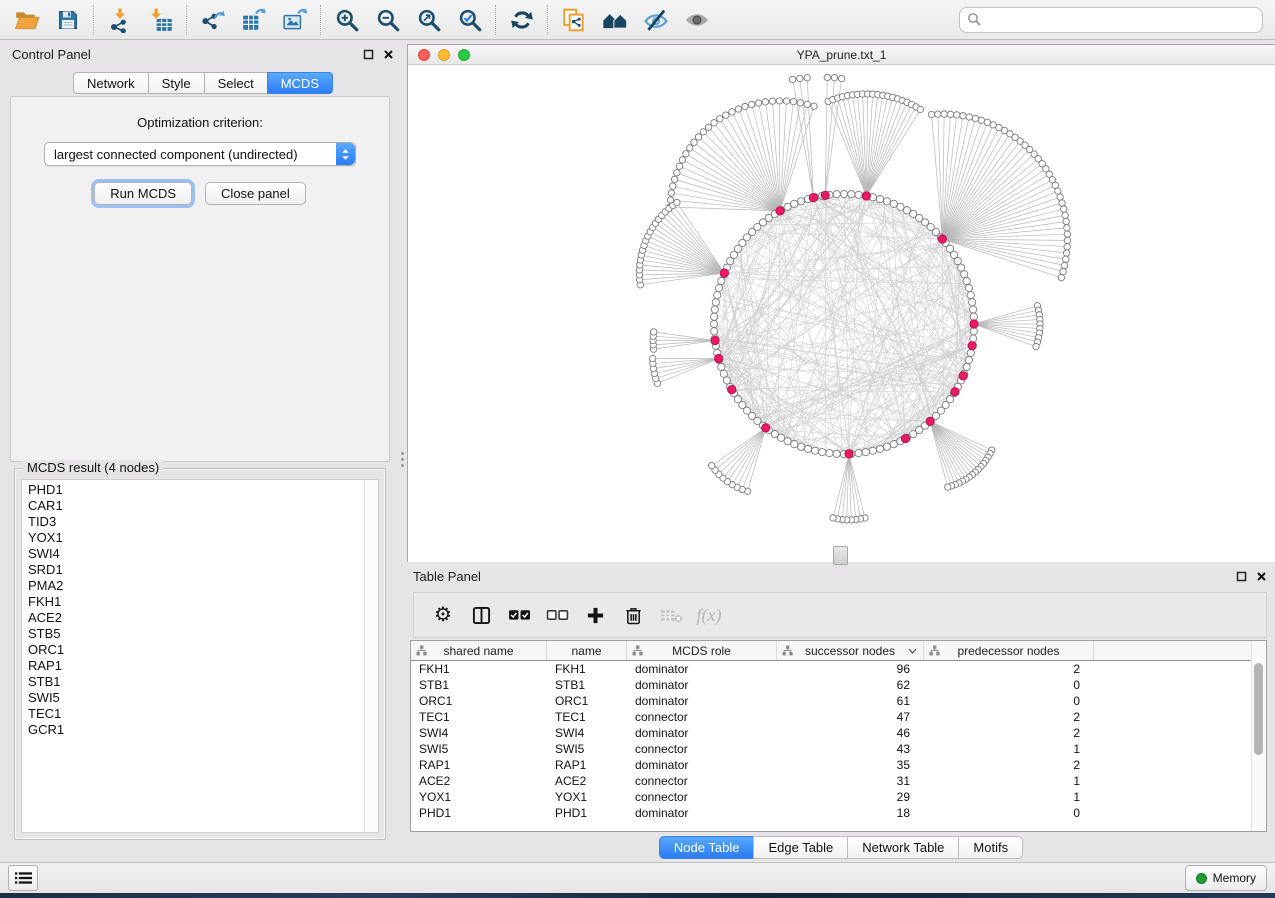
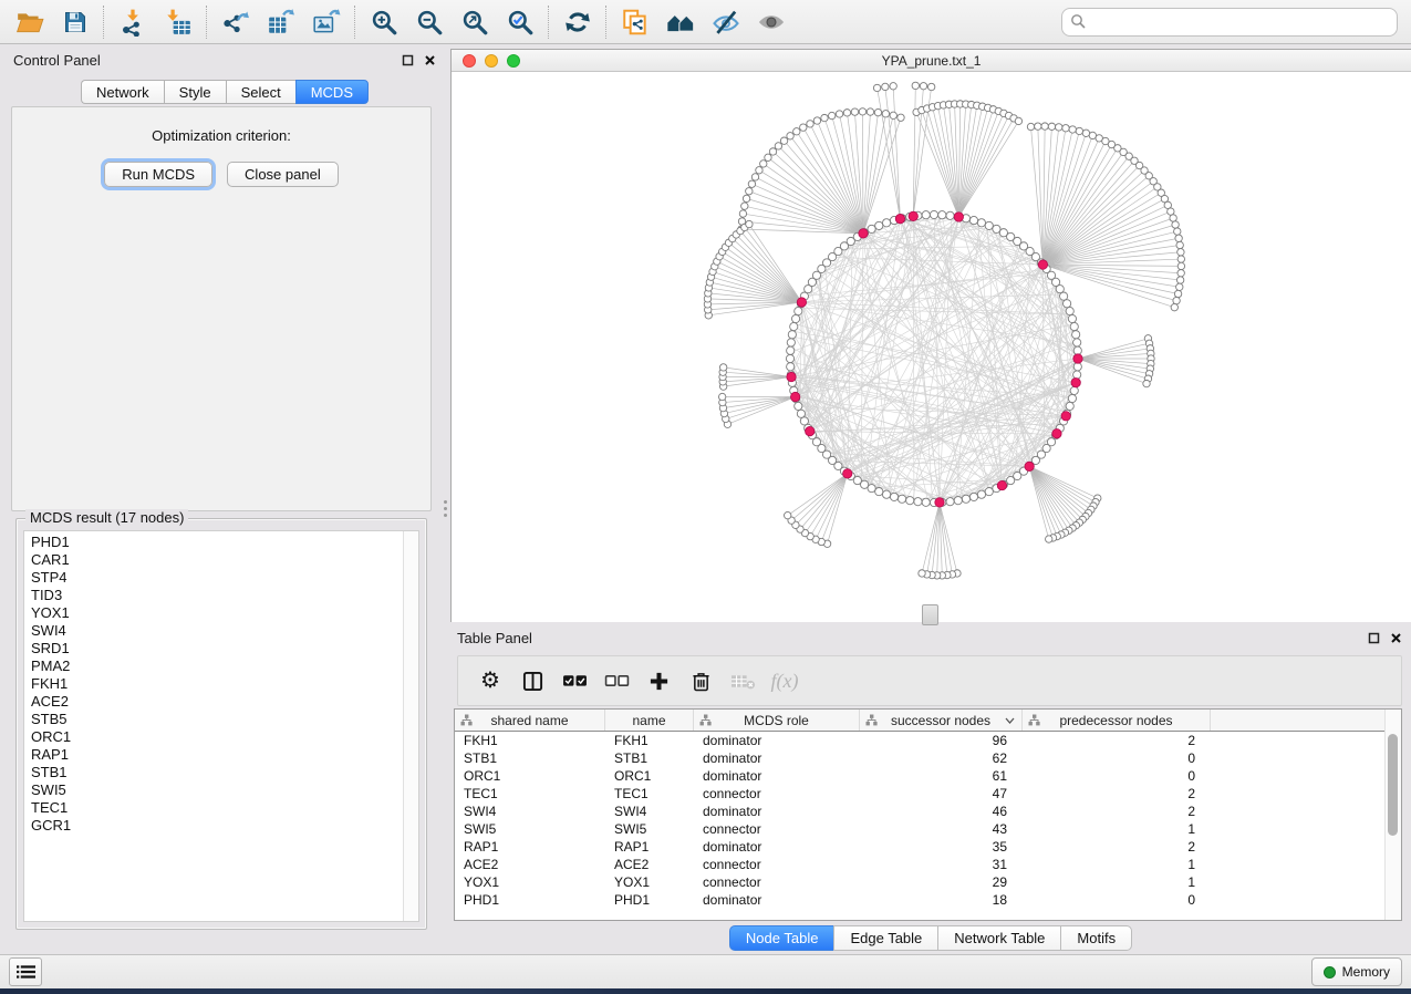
  Control Panel
  Network
  Style
  Select
  MCDS
  Optimization criterion:
- largest connected component (undirected)
  Run MCDS
  Close panel
- MCDS result (4 nodes)
+ MCDS result (17 nodes)
  PHD1
  CAR1
+ STP4
  TID3
  YOX1
  SWI4
  SRD1
  PMA2
  FKH1
  ACE2
  STB5
  ORC1
  RAP1
  STB1
  SWI5
  TEC1
  GCR1
  YPA_prune.txt_1
  Table Panel
  ⚙
  f(x)
  shared name
  name
  MCDS role
  successor nodes
  predecessor nodes
  FKH1
  FKH1
  dominator
  96
  2
  STB1
  STB1
  dominator
  62
  0
  ORC1
  ORC1
  dominator
  61
  0
  TEC1
  TEC1
  connector
  47
  2
  SWI4
  SWI4
  dominator
  46
  2
  SWI5
  SWI5
  connector
  43
  1
  RAP1
  RAP1
  dominator
  35
  2
  ACE2
  ACE2
  connector
  31
  1
  YOX1
  YOX1
  connector
  29
  1
  PHD1
  PHD1
  dominator
  18
  0
  Node Table
  Edge Table
  Network Table
  Motifs
  Memory
